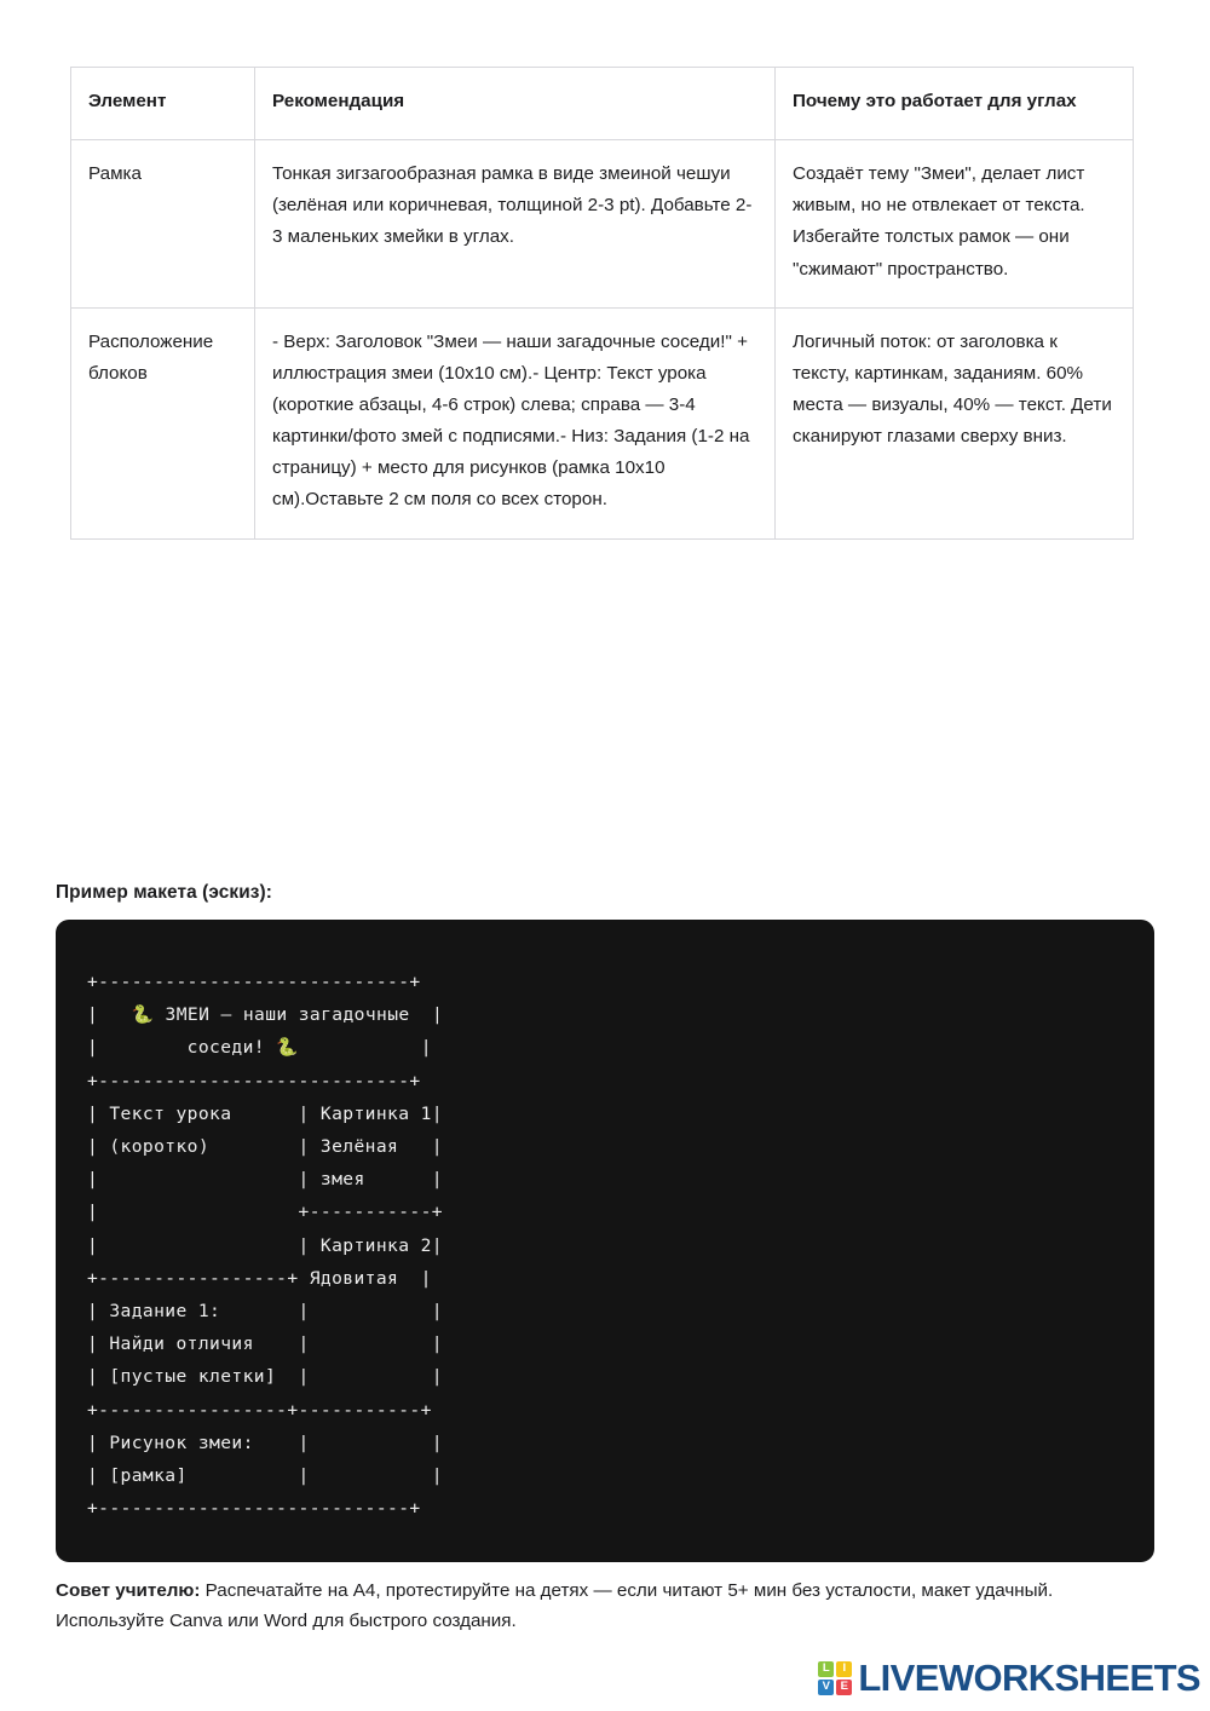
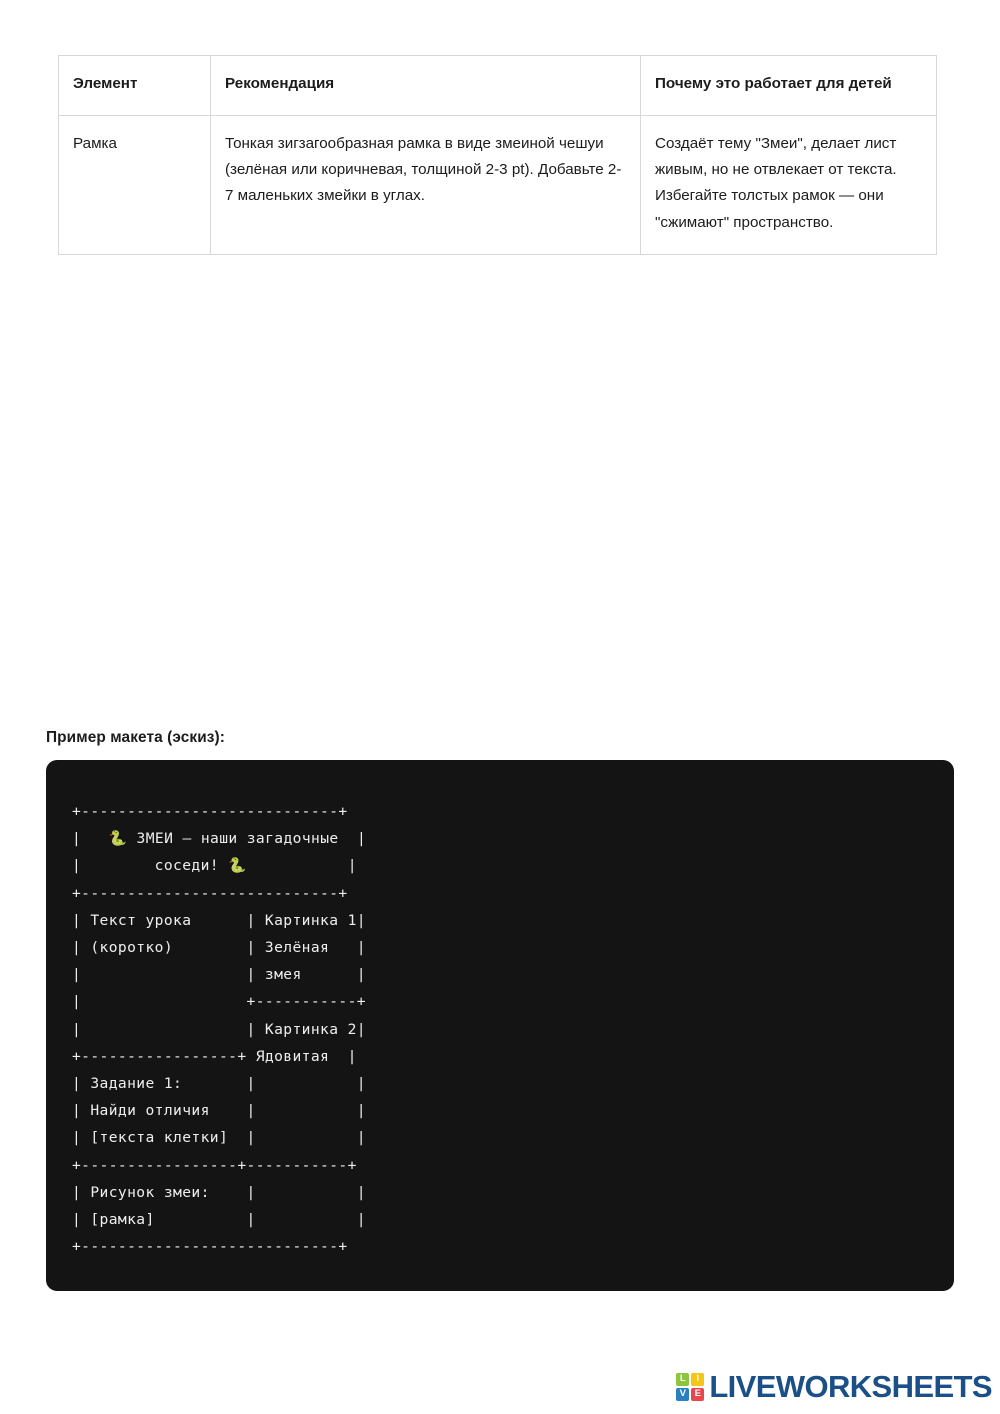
- Элемент	Рекомендация	Почему это работает для углах
+ Элемент	Рекомендация	Почему это работает для детей
- Рамка	Тонкая зигзагообразная рамка в виде змеиной чешуи (зелёная или коричневая, толщиной 2-3 pt). Добавьте 2-3 маленьких змейки в углах.	Создаёт тему "Змеи", делает лист живым, но не отвлекает от текста. Избегайте толстых рамок — они "сжимают" пространство.
+ Рамка	Тонкая зигзагообразная рамка в виде змеиной чешуи (зелёная или коричневая, толщиной 2-3 pt). Добавьте 2-7 маленьких змейки в углах.	Создаёт тему "Змеи", делает лист живым, но не отвлекает от текста. Избегайте толстых рамок — они "сжимают" пространство.
- Расположение блоков	- Верх: Заголовок "Змеи — наши загадочные соседи!" + иллюстрация змеи (10х10 см).- Центр: Текст урока (короткие абзацы, 4-6 строк) слева; справа — 3-4 картинки/фото змей с подписями.- Низ: Задания (1-2 на страницу) + место для рисунков (рамка 10х10 см).Оставьте 2 см поля со всех сторон.	Логичный поток: от заголовка к тексту, картинкам, заданиям. 60% места — визуалы, 40% — текст. Дети сканируют глазами сверху вниз.
  Пример макета (эскиз):
- +----------------------------+ | 🐍 ЗМЕИ — наши загадочные | | соседи! 🐍 | +----------------------------+ | Текст урока | Картинка 1| | (коротко) | Зелёная | | | змея | | +-----------+ | | Картинка 2| +-----------------+ Ядовитая | | Задание 1: | | | Найди отличия | | | [пустые клетки] | | +-----------------+-----------+ | Рисунок змеи: | | | [рамка] | | +----------------------------+
+ +----------------------------+ | 🐍 ЗМЕИ — наши загадочные | | соседи! 🐍 | +----------------------------+ | Текст урока | Картинка 1| | (коротко) | Зелёная | | | змея | | +-----------+ | | Картинка 2| +-----------------+ Ядовитая | | Задание 1: | | | Найди отличия | | | [текста клетки] | | +-----------------+-----------+ | Рисунок змеи: | | | [рамка] | | +----------------------------+
- Совет учителю: Распечатайте на А4, протестируйте на детях — если читают 5+ мин без усталости, макет удачный. Используйте Canva или Word для быстрого создания.
  L
  I
  V
  E
  LIVEWORKSHEETS
